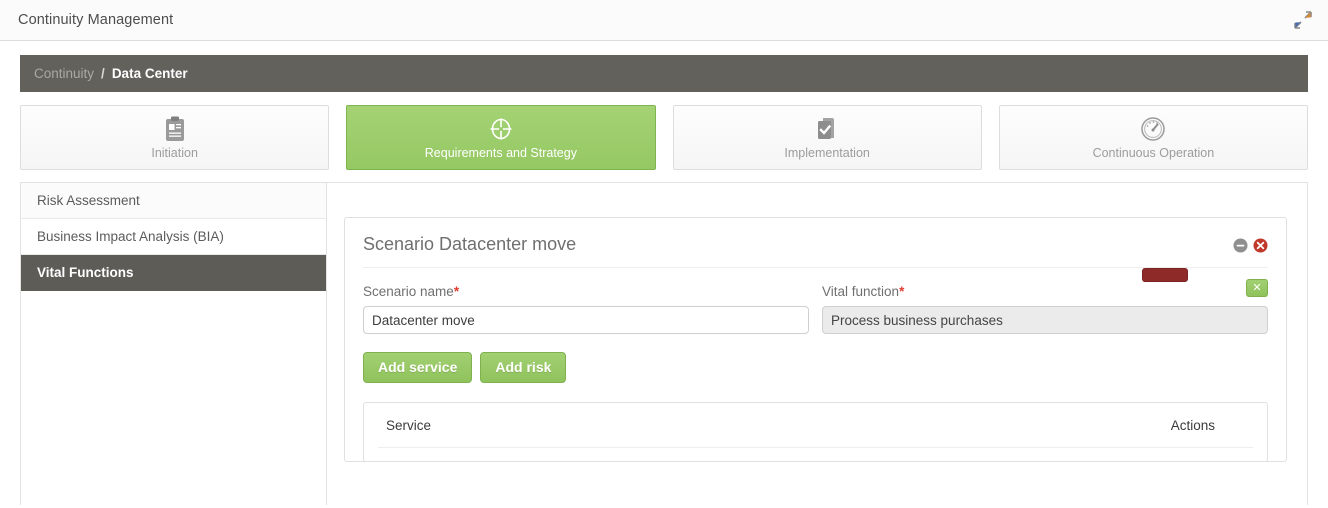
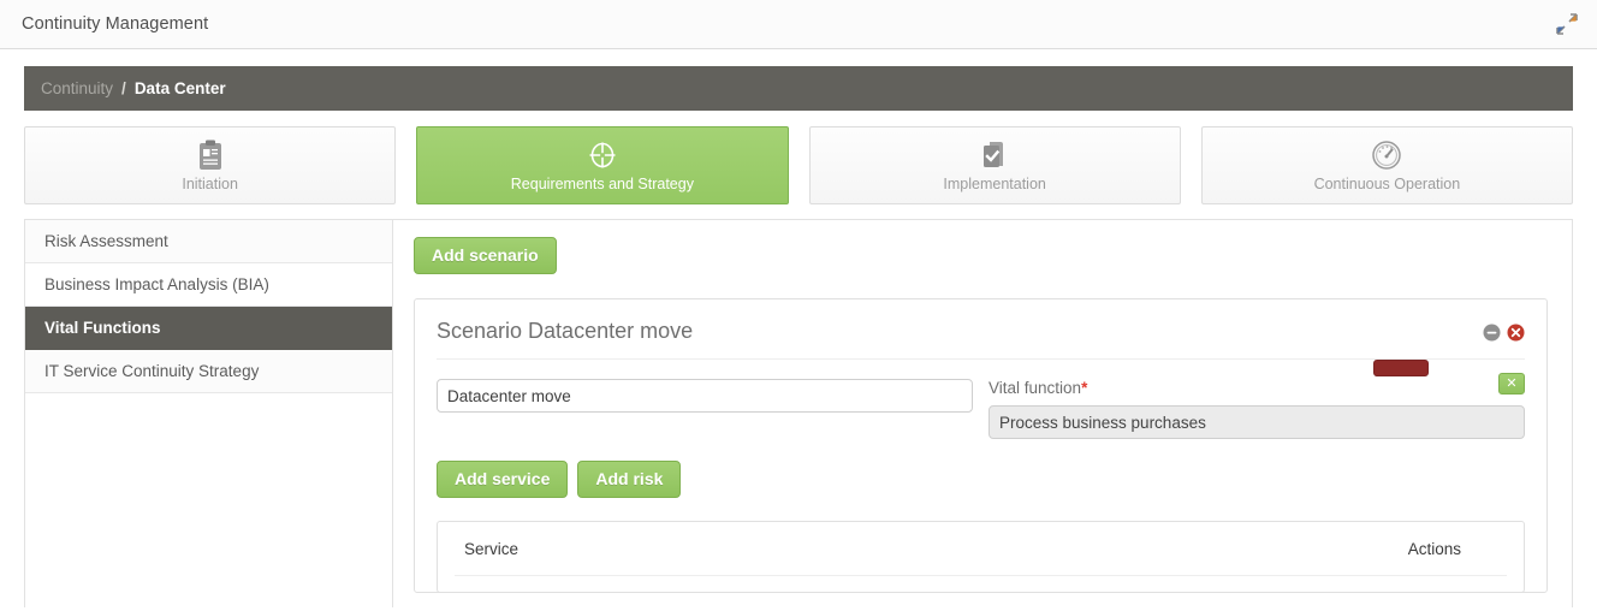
  Continuity Management
  Continuity
  /
  Data Center
  Initiation
  Requirements and Strategy
  Implementation
  Continuous Operation
  Risk Assessment
  Business Impact Analysis (BIA)
  Vital Functions
+ IT Service Continuity Strategy
+ Add scenario
  Scenario Datacenter move
- Scenario name*
  Datacenter move
  Vital function*
  ✕
  Process business purchases
  Add service
  Add risk
  Service
  Actions
